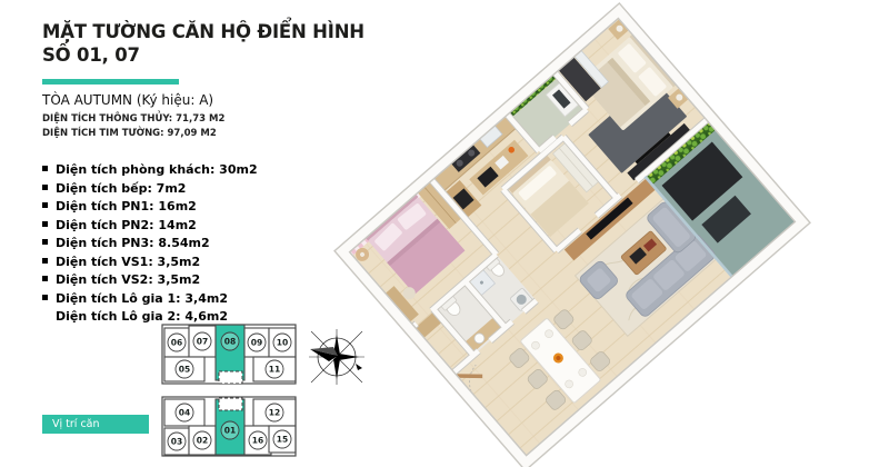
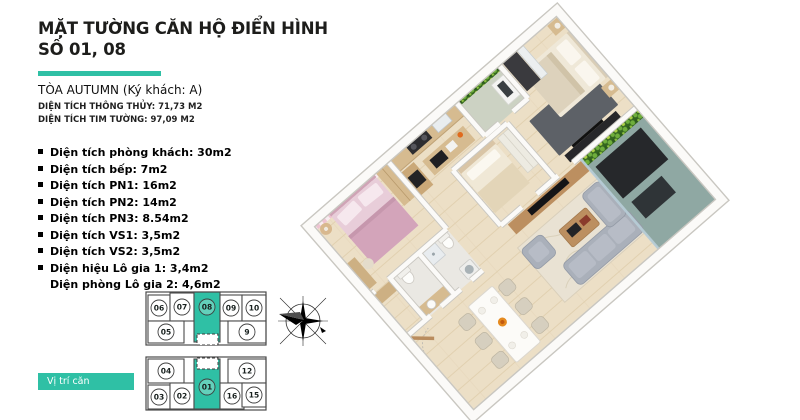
  MẶT TƯỜNG CĂN HỘ ĐIỂN HÌNH
- SỐ 01, 07
+ SỐ 01, 08
- TÒA AUTUMN (Ký hiệu: A)
+ TÒA AUTUMN (Ký khách: A)
  DIỆN TÍCH THÔNG THỦY: 71,73 M2
  DIỆN TÍCH TIM TƯỜNG: 97,09 M2
  Diện tích phòng khách: 30m2
  Diện tích bếp: 7m2
  Diện tích PN1: 16m2
  Diện tích PN2: 14m2
  Diện tích PN3: 8.54m2
  Diện tích VS1: 3,5m2
  Diện tích VS2: 3,5m2
- Diện tích Lô gia 1: 3,4m2
+ Diện hiệu Lô gia 1: 3,4m2
- Diện tích Lô gia 2: 4,6m2
+ Diện phòng Lô gia 2: 4,6m2
  06
  07
  08
  09
  10
  05
- 11
+ 9
  04
  12
  03
  02
  01
  16
  15
  Vị trí căn
